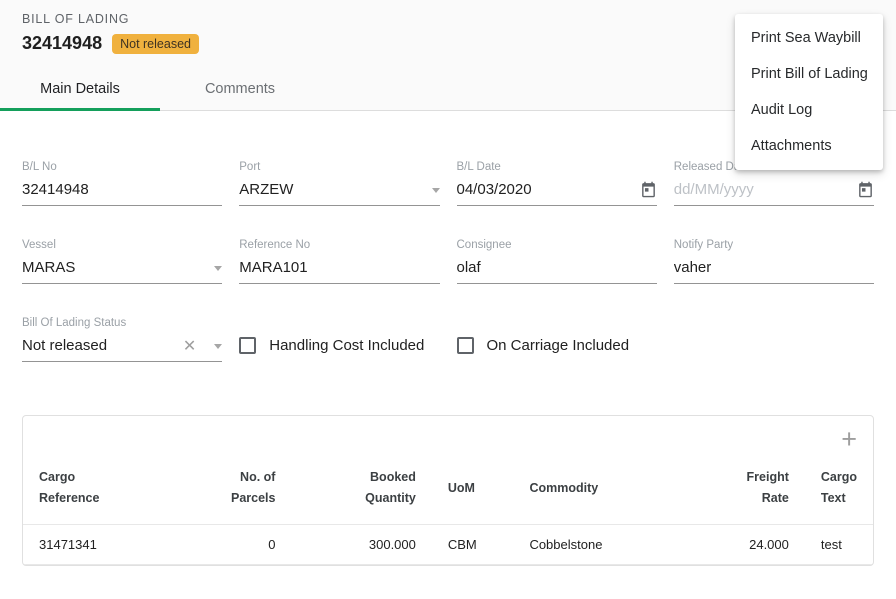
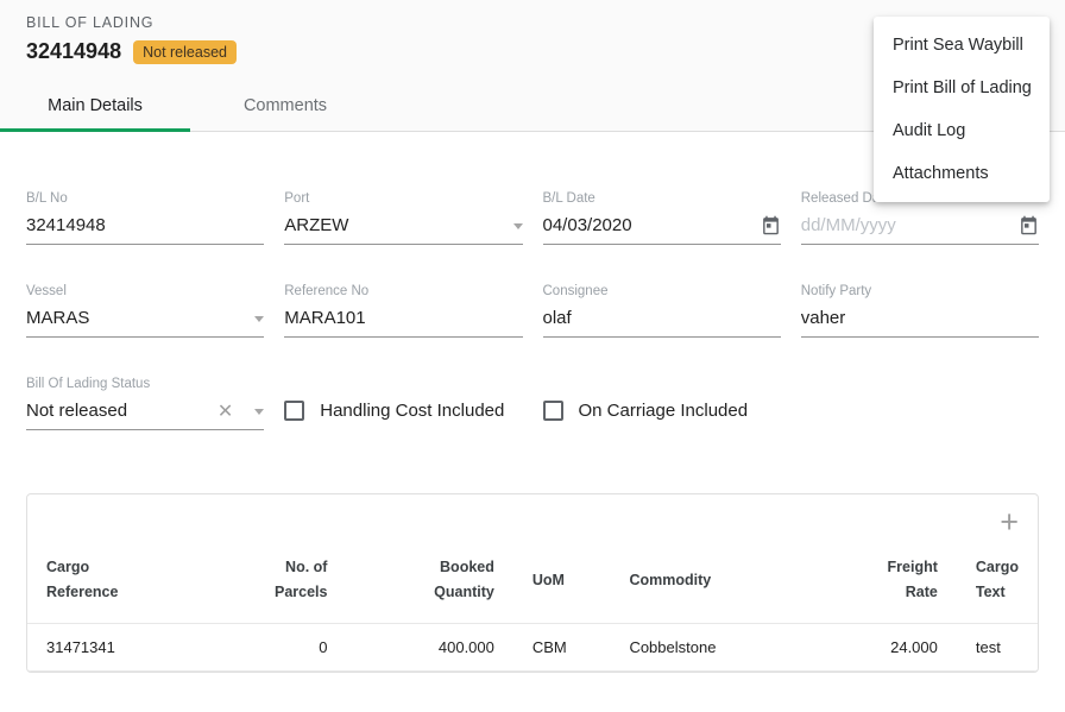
  BILL OF LADING
  32414948
  Not released
  Main Details
  Comments
  Print Sea Waybill
  Print Bill of Lading
  Audit Log
  Attachments
  B/L No
  32414948
  Port
  ARZEW
  B/L Date
  04/03/2020
  Released D
  dd/MM/yyyy
  Vessel
  MARAS
  Reference No
  MARA101
  Consignee
  olaf
  Notify Party
  vaher
  Bill Of Lading Status
  Not released
  ✕
  Handling Cost Included
  On Carriage Included
  +
  Cargo Reference	No. of Parcels	Booked Quantity	UoM	Commodity	Freight Rate	Cargo Text
- 31471341	0	300.000	CBM	Cobbelstone	24.000	test
+ 31471341	0	400.000	CBM	Cobbelstone	24.000	test
